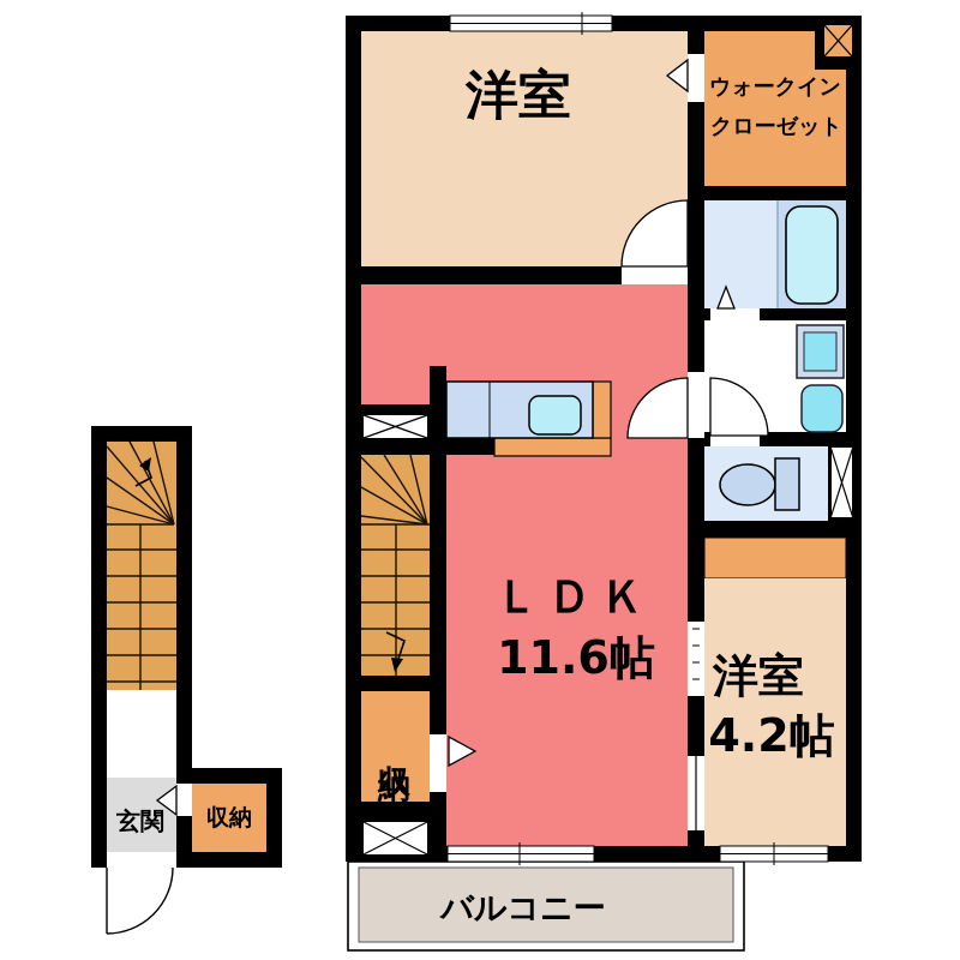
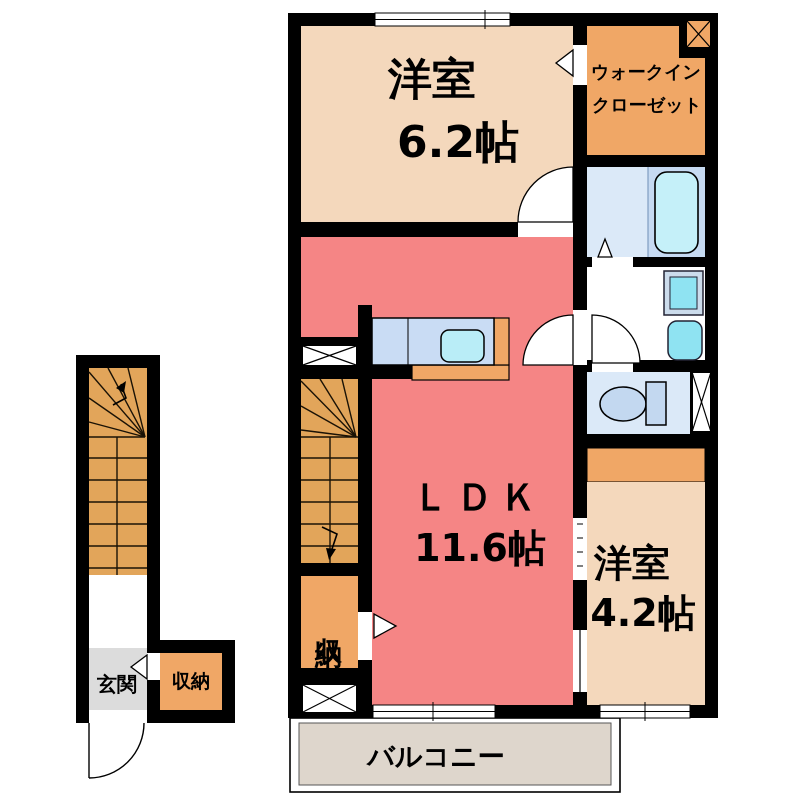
  洋室
+ 6.2帖
  ウォークイン
  クローゼット
  ＬＤＫ
  11.6帖
  洋室
  4.2帖
  バルコニー
  玄関
  収納
